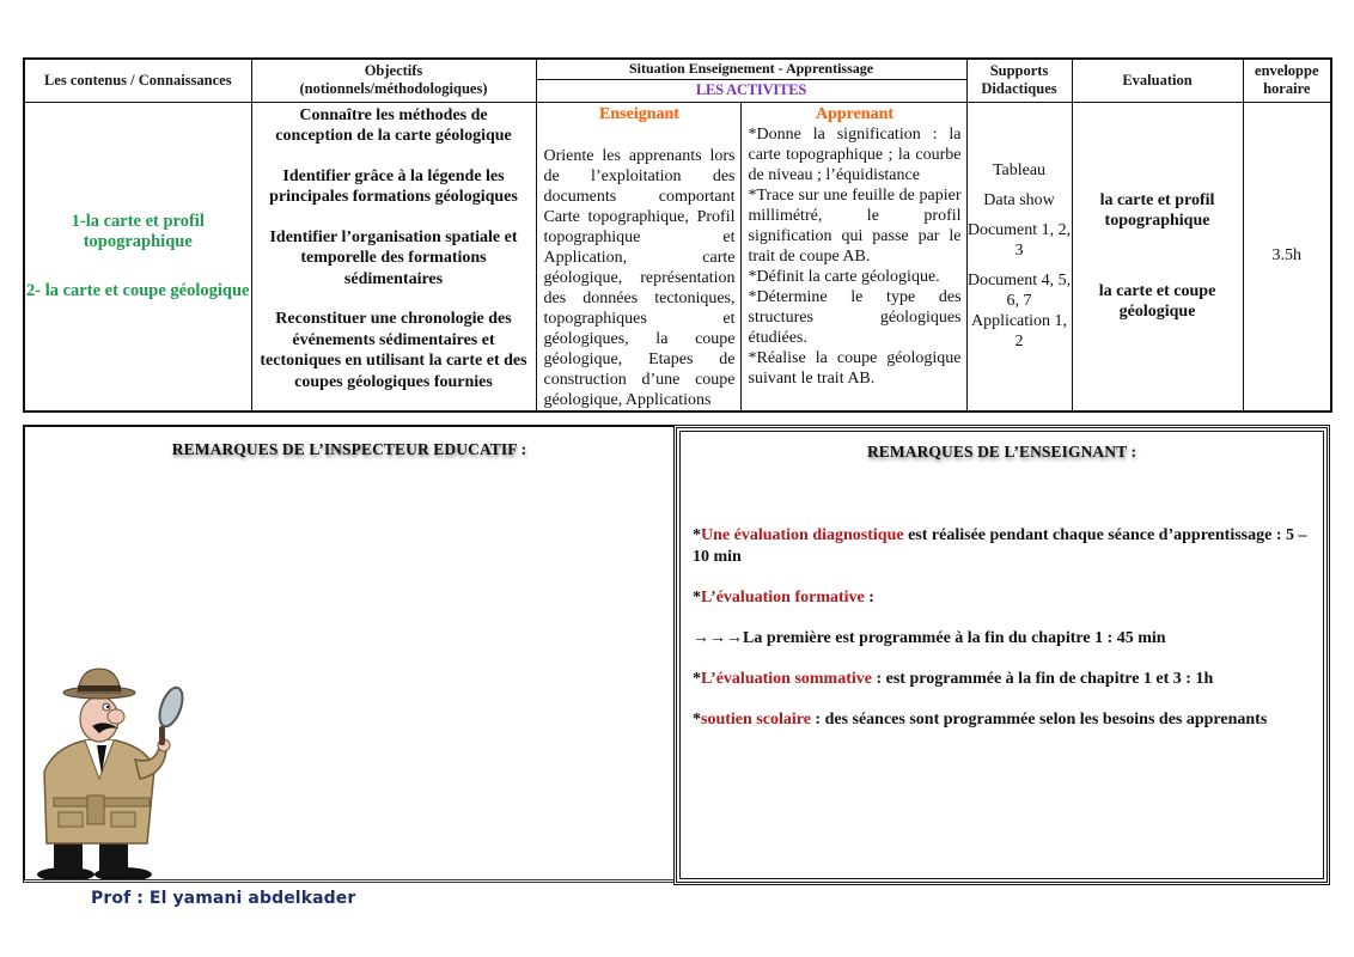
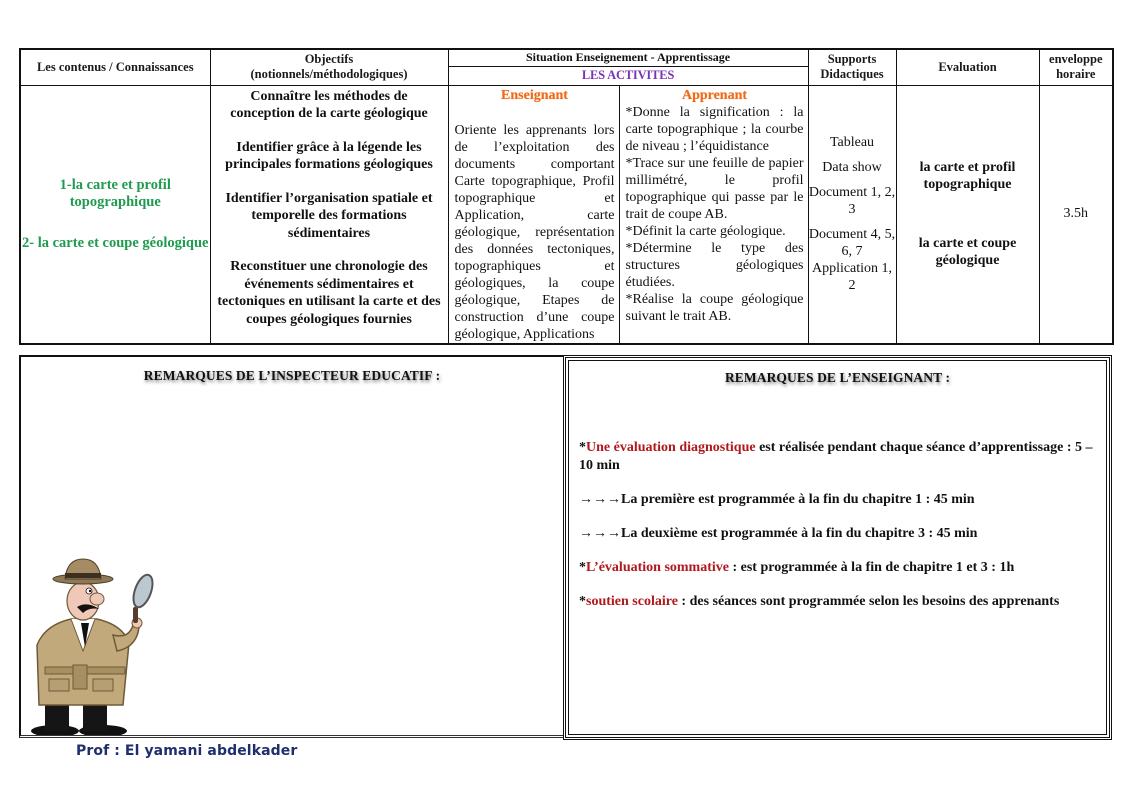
  Les contenus / Connaissances	Objectifs (notionnels/méthodologiques)	Situation Enseignement - Apprentissage	Supports Didactiques	Evaluation	enveloppe horaire
  LES ACTIVITES
- 1-la carte et profil topographique 2- la carte et coupe géologique	Connaître les méthodes de conception de la carte géologique Identifier grâce à la légende les principales formations géologiques Identifier l’organisation spatiale et temporelle des formations sédimentaires Reconstituer une chronologie des événements sédimentaires et tectoniques en utilisant la carte et des coupes géologiques fournies	Enseignant Oriente les apprenants lors de l’exploitation des documents comportant Carte topographique, Profil topographique et Application, carte géologique, représentation des données tectoniques, topographiques et géologiques, la coupe géologique, Etapes de construction d’une coupe géologique, Applications	Apprenant *Donne la signification : la carte topographique ; la courbe de niveau ; l’équidistance *Trace sur une feuille de papier millimétré, le profil signification qui passe par le trait de coupe AB. *Définit la carte géologique. *Détermine le type des structures géologiques étudiées. *Réalise la coupe géologique suivant le trait AB.	Tableau Data show Document 1, 2, 3 Document 4, 5, 6, 7 Application 1, 2	la carte et profil topographique la carte et coupe géologique	3.5h
+ 1-la carte et profil topographique 2- la carte et coupe géologique	Connaître les méthodes de conception de la carte géologique Identifier grâce à la légende les principales formations géologiques Identifier l’organisation spatiale et temporelle des formations sédimentaires Reconstituer une chronologie des événements sédimentaires et tectoniques en utilisant la carte et des coupes géologiques fournies	Enseignant Oriente les apprenants lors de l’exploitation des documents comportant Carte topographique, Profil topographique et Application, carte géologique, représentation des données tectoniques, topographiques et géologiques, la coupe géologique, Etapes de construction d’une coupe géologique, Applications	Apprenant *Donne la signification : la carte topographique ; la courbe de niveau ; l’équidistance *Trace sur une feuille de papier millimétré, le profil topographique qui passe par le trait de coupe AB. *Définit la carte géologique. *Détermine le type des structures géologiques étudiées. *Réalise la coupe géologique suivant le trait AB.	Tableau Data show Document 1, 2, 3 Document 4, 5, 6, 7 Application 1, 2	la carte et profil topographique la carte et coupe géologique	3.5h
  REMARQUES DE L’INSPECTEUR EDUCATIF :
  REMARQUES DE L’ENSEIGNANT :
  *Une évaluation diagnostique est réalisée pendant chaque séance d’apprentissage : 5 – 10 min
- *L’évaluation formative :
  →→→La première est programmée à la fin du chapitre 1 : 45 min
+ →→→La deuxième est programmée à la fin du chapitre 3 : 45 min
  *L’évaluation sommative : est programmée à la fin de chapitre 1 et 3 : 1h
  *soutien scolaire : des séances sont programmée selon les besoins des apprenants
  Prof : El yamani abdelkader
